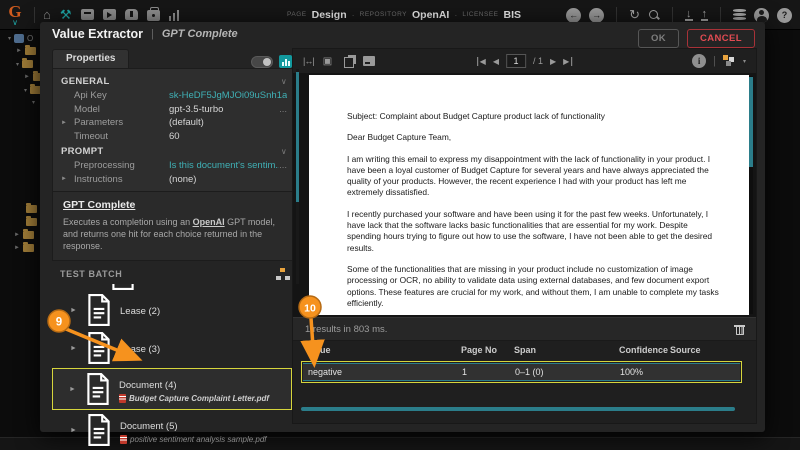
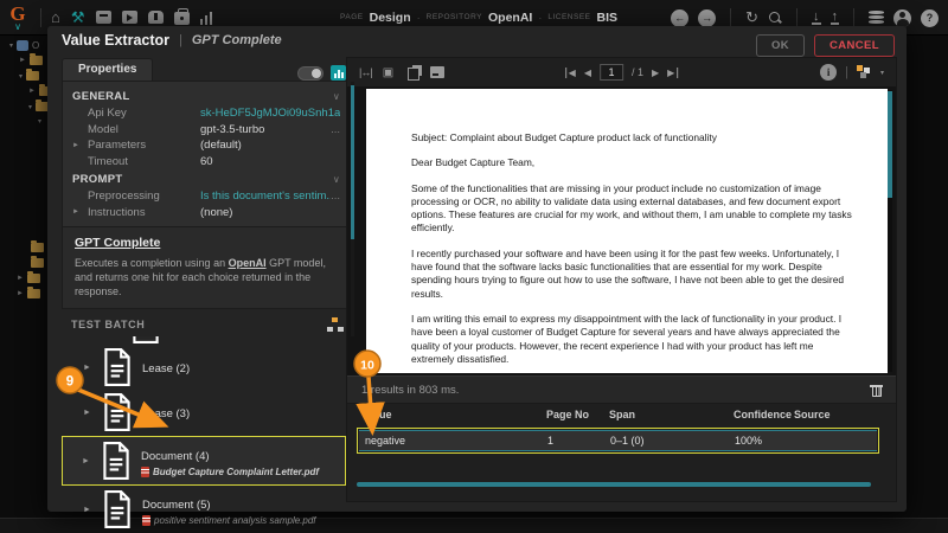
  G
  ∨
  ⌂
  ⚒
  Design
  ·
  OpenAI
  ·
  BIS
  ←
  →
  ↻
  ↓
  ↑
  ?
  O
  Value Extractor
  |
  GPT Complete
  OK
  CANCEL
  Properties
  GENERAL
  ∨
  Api Key
  sk-HeDF5JgMJOi09uSnh1a
  Model
  gpt-3.5-turbo
  ...
  Parameters
  (default)
  Timeout
  60
  PROMPT
  ∨
  Preprocessing
  Is this document's sentim.
  ...
  Instructions
  (none)
  GPT Complete
  Executes a completion using an OpenAI GPT model, and returns one hit for each choice returned in the response.
  TEST BATCH
  Lease (2)
  Lease (3)
  Document (4)
  Budget Capture Complaint Letter.pdf
  Document (5)
  positive sentiment analysis sample.pdf
  |↔|
  ▣
  ◀
  ◀
  1
  / 1
  ▶
  ▶
  i
  |
  Subject: Complaint about Budget Capture product lack of functionality
  Dear Budget Capture Team,
- I am writing this email to express my disappointment with the lack of functionality in your product. I have been a loyal customer of Budget Capture for several years and have always appreciated the quality of your products. However, the recent experience I had with your product has left me extremely dissatisfied.
+ Some of the functionalities that are missing in your product include no customization of image processing or OCR, no ability to validate data using external databases, and few document export options. These features are crucial for my work, and without them, I am unable to complete my tasks efficiently.
- I recently purchased your software and have been using it for the past few weeks. Unfortunately, I have lack that the software lacks basic functionalities that are essential for my work. Despite spending hours trying to figure out how to use the software, I have not been able to get the desired results.
+ I recently purchased your software and have been using it for the past few weeks. Unfortunately, I have found that the software lacks basic functionalities that are essential for my work. Despite spending hours trying to figure out how to use the software, I have not been able to get the desired results.
- Some of the functionalities that are missing in your product include no customization of image processing or OCR, no ability to validate data using external databases, and few document export options. These features are crucial for my work, and without them, I am unable to complete my tasks efficiently.
+ I am writing this email to express my disappointment with the lack of functionality in your product. I have been a loyal customer of Budget Capture for several years and have always appreciated the quality of your products. However, the recent experience I had with your product has left me extremely dissatisfied.
  1 results in 803 ms.
  Value
  Page No
  Span
  Confidence
  Source
  negative
  1
  0–1 (0)
  100%
  9
  10
